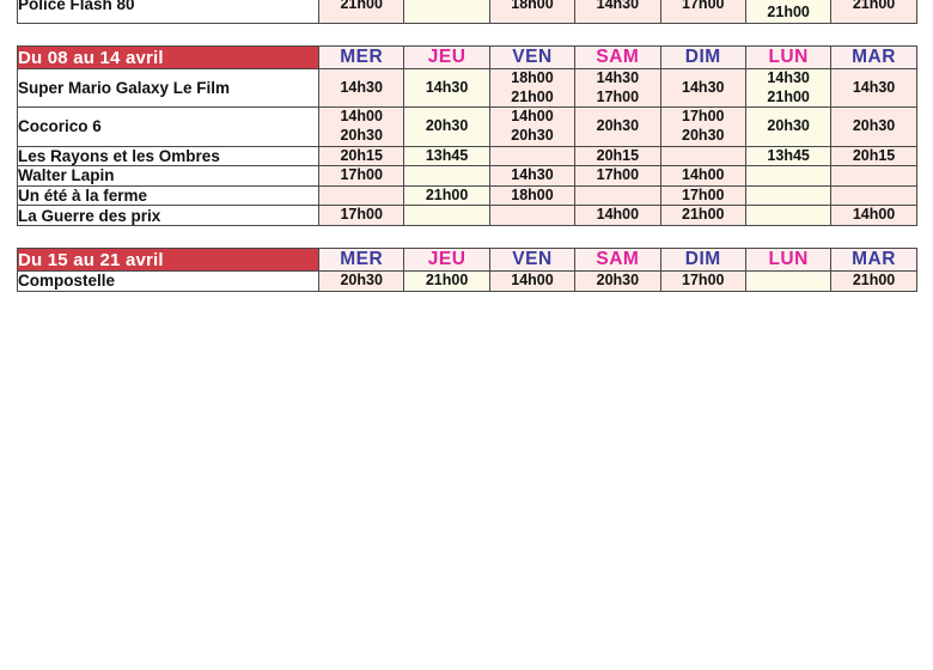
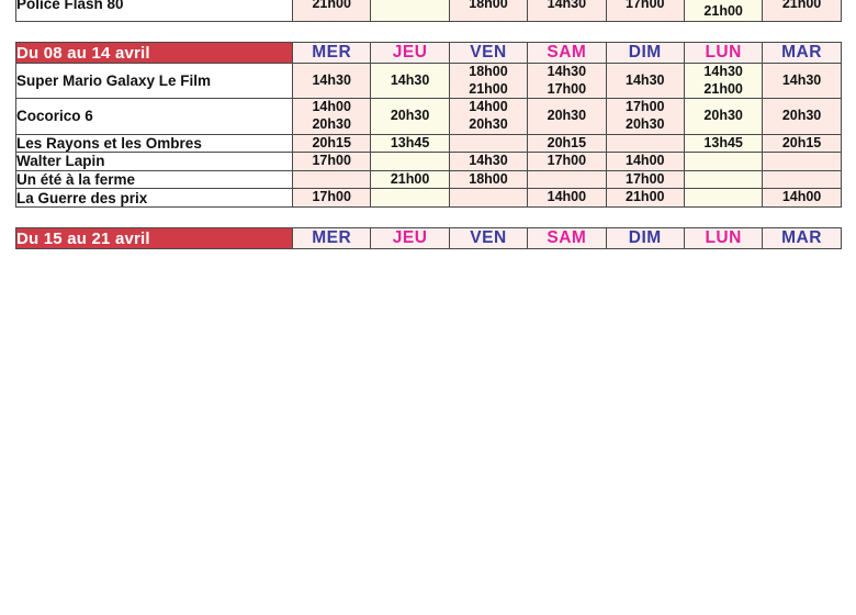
  Police Flash 80	21h00		18h00	14h30	17h00	21h00	21h00
  Du 08 au 14 avril	MER	JEU	VEN	SAM	DIM	LUN	MAR
  Super Mario Galaxy Le Film	14h30	14h30	18h0021h00	14h3017h00	14h30	14h3021h00	14h30
  Cocorico 6	14h0020h30	20h30	14h0020h30	20h30	17h0020h30	20h30	20h30
  Les Rayons et les Ombres	20h15	13h45		20h15		13h45	20h15
  Walter Lapin	17h00		14h30	17h00	14h00
  Un été à la ferme		21h00	18h00		17h00
  La Guerre des prix	17h00			14h00	21h00		14h00
  Du 15 au 21 avril	MER	JEU	VEN	SAM	DIM	LUN	MAR
- Compostelle	20h30	21h00	14h00	20h30	17h00		21h00
